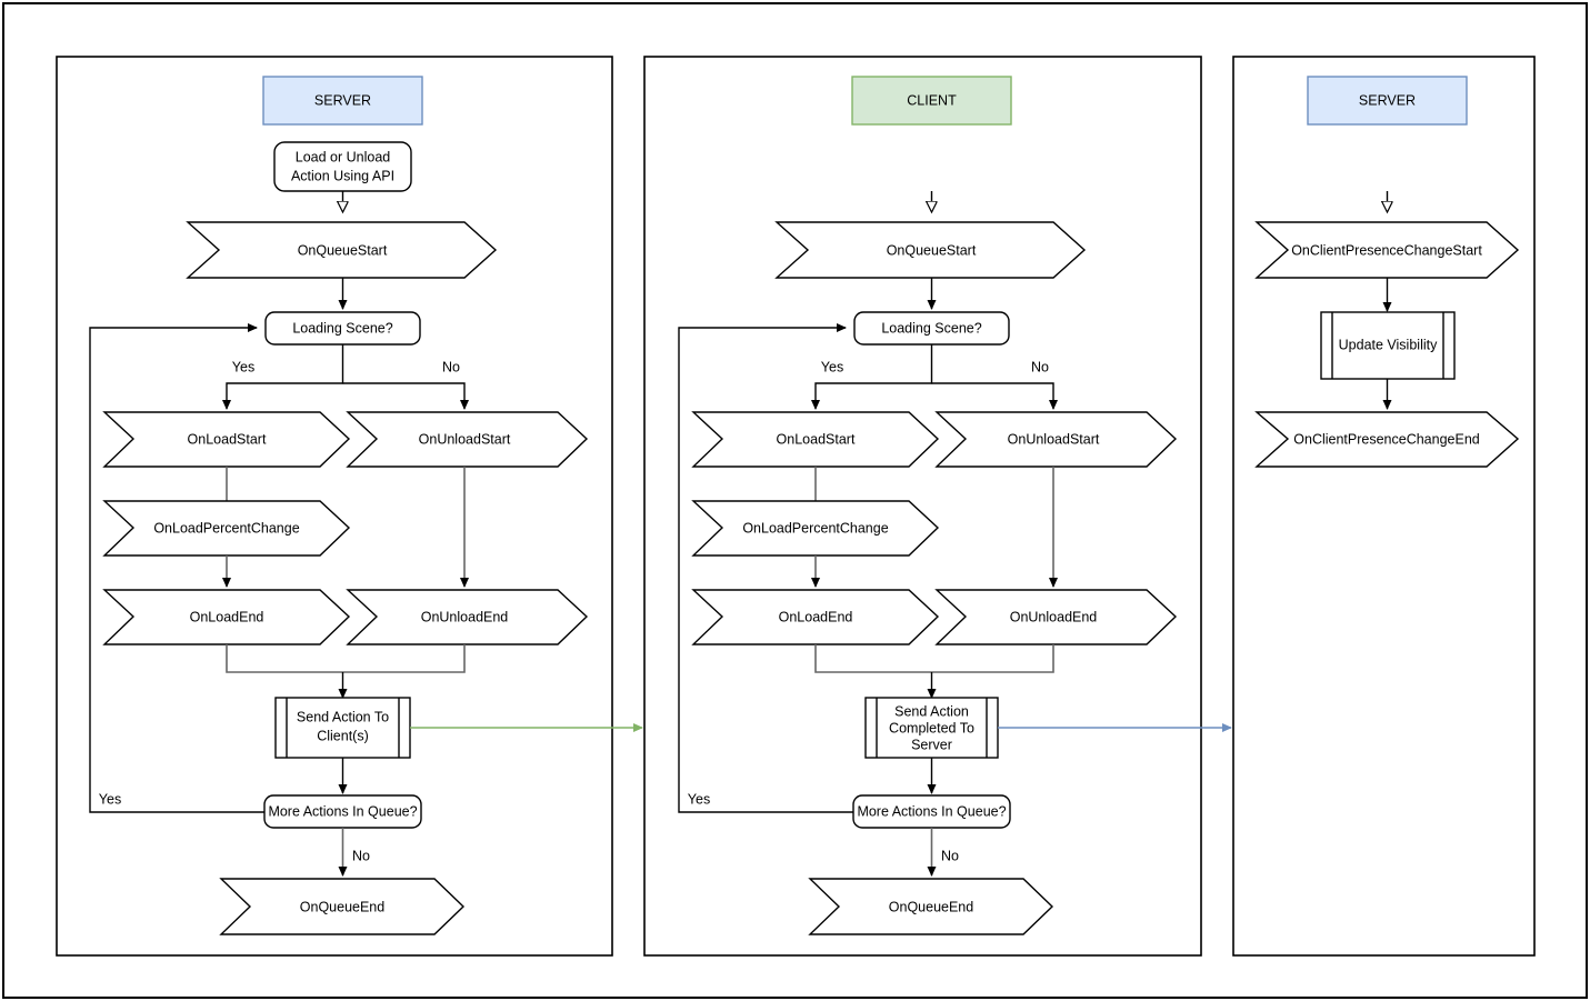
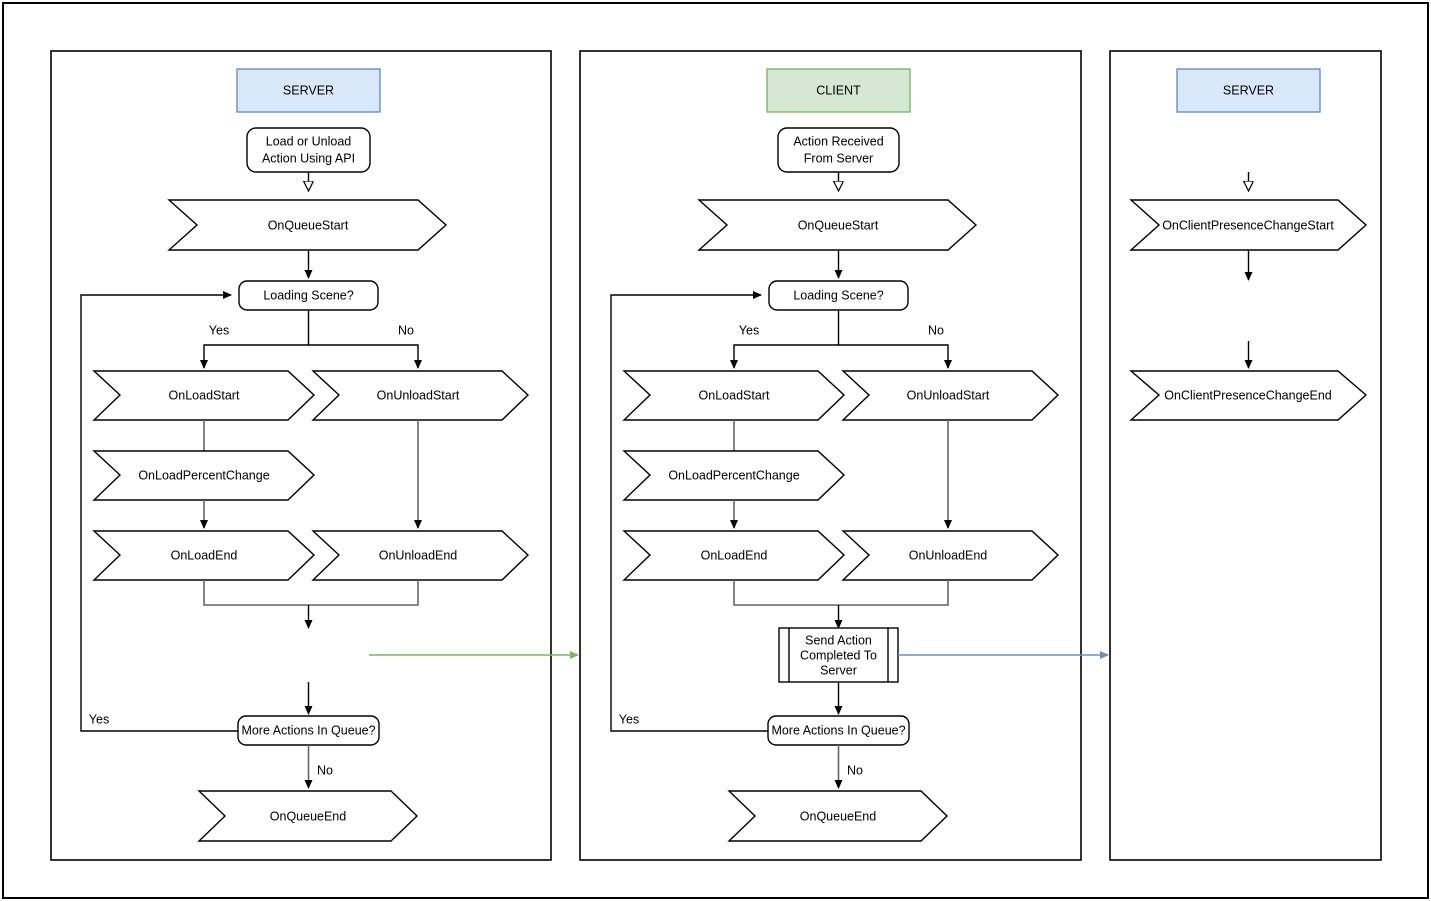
  SERVER
  Load or Unload
  Action Using API
  OnQueueStart
  Loading Scene?
  Yes
  No
  OnLoadStart
  OnUnloadStart
  OnLoadPercentChange
  OnLoadEnd
  OnUnloadEnd
- Send Action To
- Client(s)
  More Actions In Queue?
  Yes
  No
  OnQueueEnd
  CLIENT
+ Action Received
+ From Server
  OnQueueStart
  Loading Scene?
  Yes
  No
  OnLoadStart
  OnUnloadStart
  OnLoadPercentChange
  OnLoadEnd
  OnUnloadEnd
  Send Action
  Completed To
  Server
  More Actions In Queue?
  Yes
  No
  OnQueueEnd
  SERVER
  OnClientPresenceChangeStart
- Update Visibility
  OnClientPresenceChangeEnd
